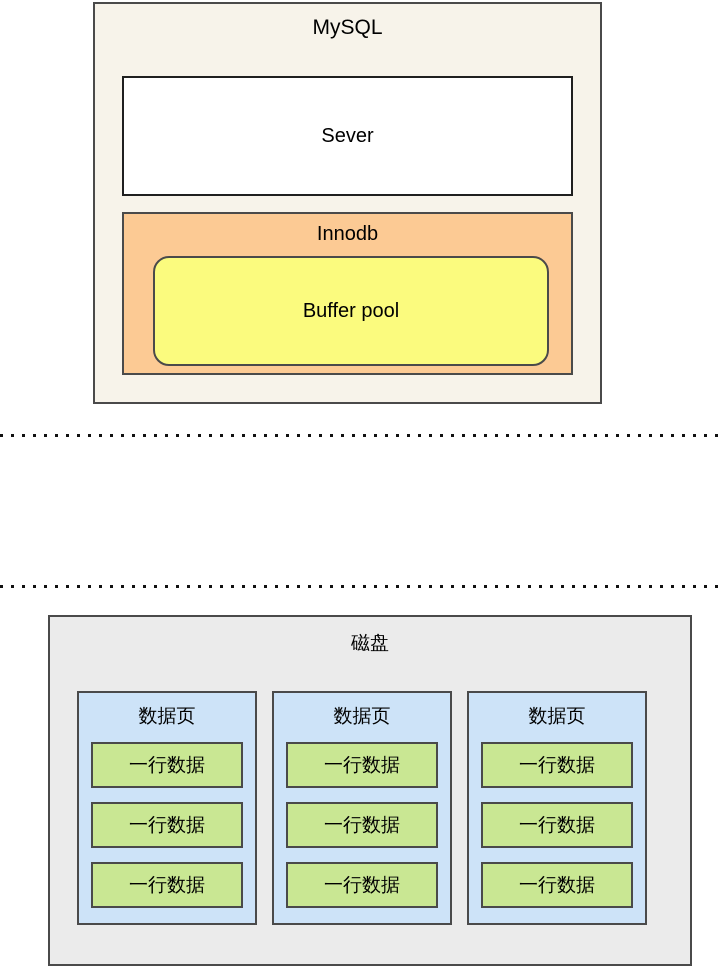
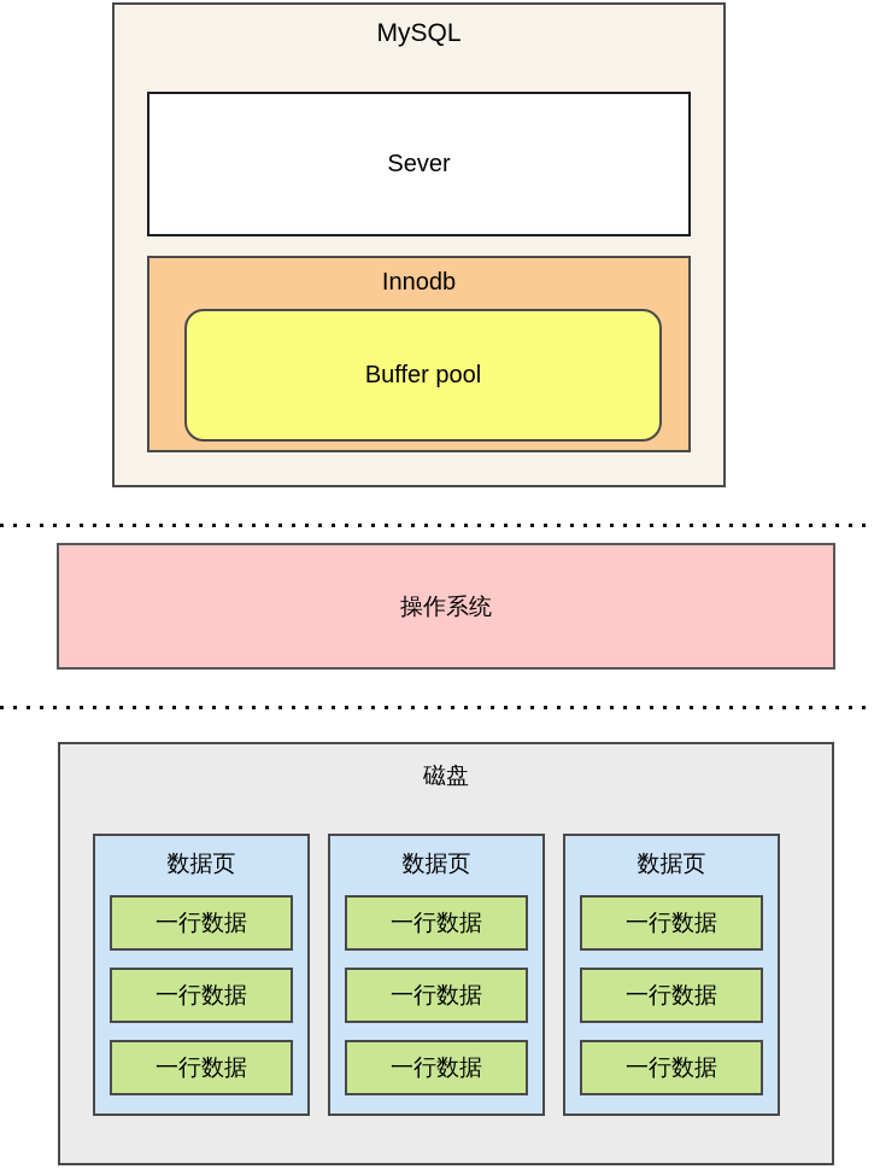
  MySQL
  Sever
  Innodb
  Buffer pool
+ 操作系统
  磁盘
  数据页
  一行数据
  一行数据
  一行数据
  数据页
  一行数据
  一行数据
  一行数据
  数据页
  一行数据
  一行数据
  一行数据
